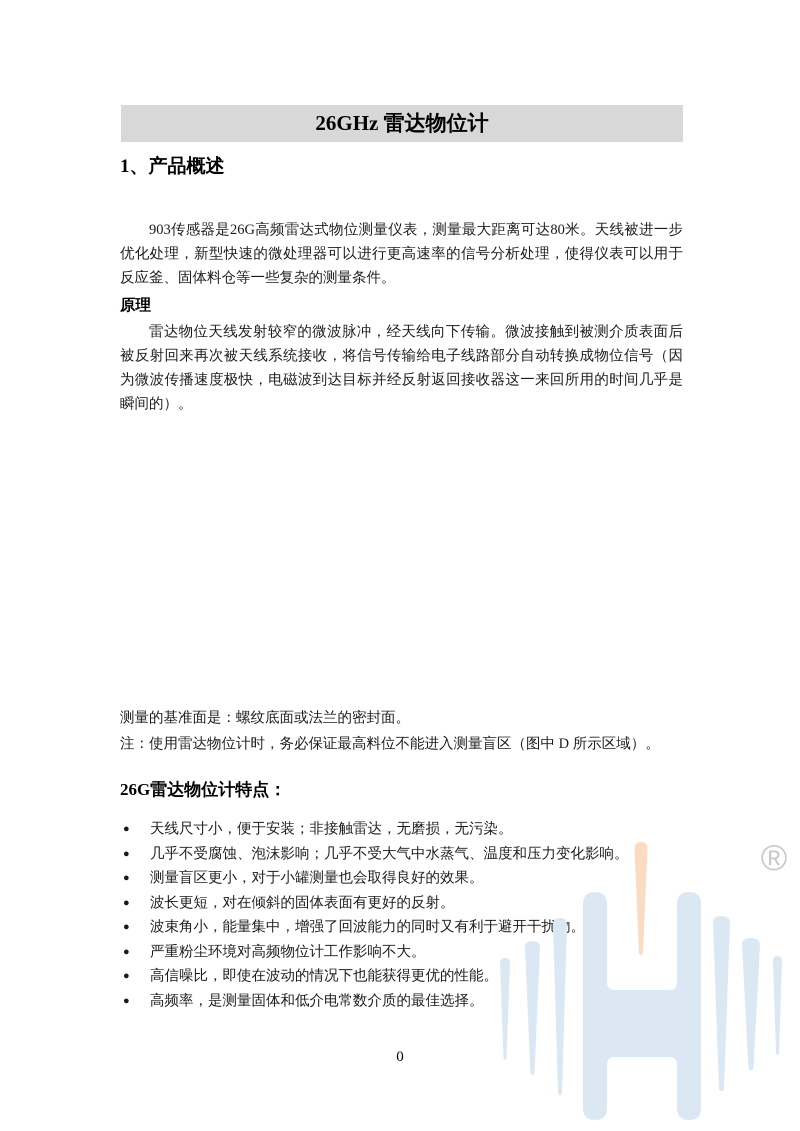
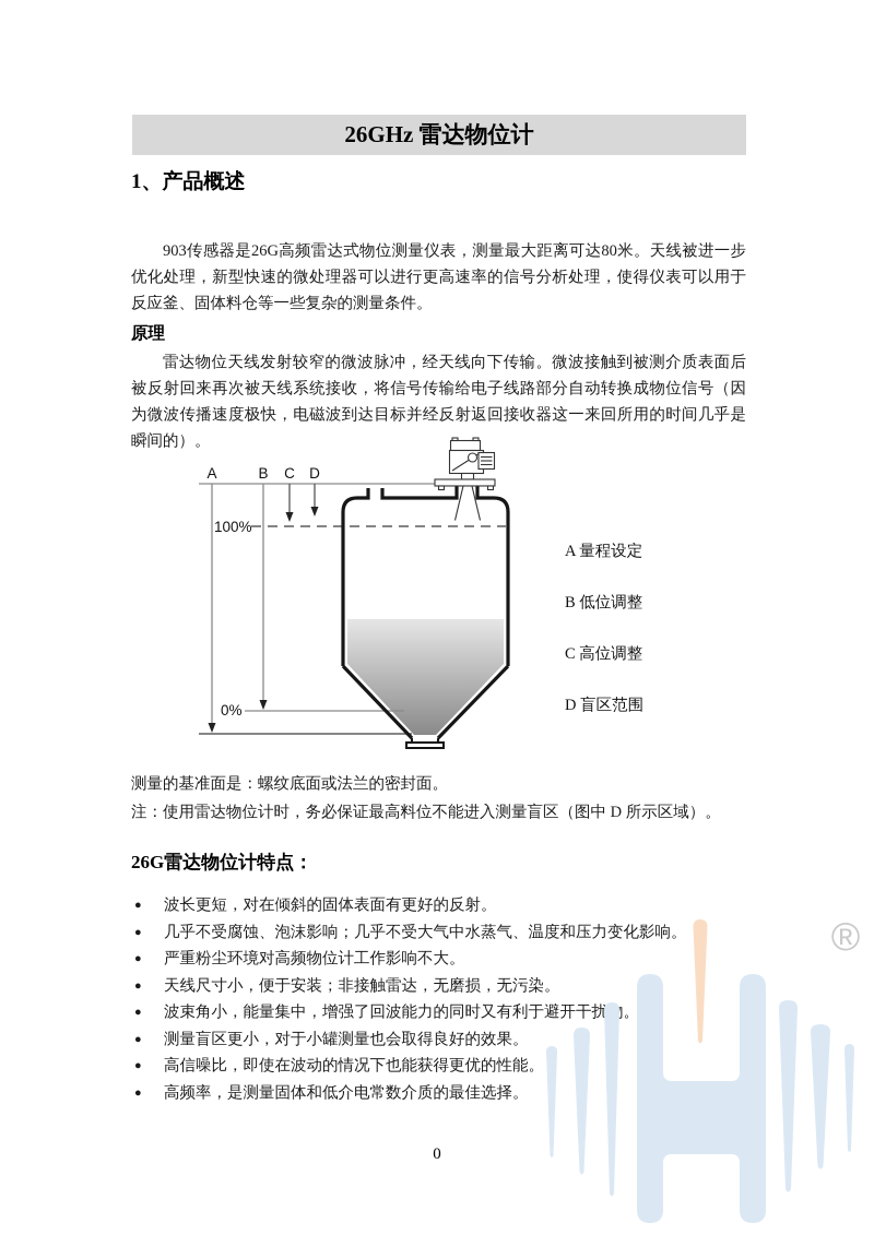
  26GHz 雷达物位计
  1、产品概述
  903传感器是26G高频雷达式物位测量仪表，测量最大距离可达80米。天线被进一步优化处理，新型快速的微处理器可以进行更高速率的信号分析处理，使得仪表可以用于反应釜、固体料仓等一些复杂的测量条件。
  原理
  雷达物位天线发射较窄的微波脉冲，经天线向下传输。微波接触到被测介质表面后被反射回来再次被天线系统接收，将信号传输给电子线路部分自动转换成物位信号（因为微波传播速度极快，电磁波到达目标并经反射返回接收器这一来回所用的时间几乎是瞬间的）。
+ A
+ B
+ C
+ D
+ 100%
+ 0%
+ A 量程设定
+ B 低位调整
+ C 高位调整
+ D 盲区范围
  测量的基准面是：螺纹底面或法兰的密封面。
  注：使用雷达物位计时，务必保证最高料位不能进入测量盲区（图中 D 所示区域）。
  26G雷达物位计特点：
  ●
- 天线尺寸小，便于安装；非接触雷达，无磨损，无污染。
+ 波长更短，对在倾斜的固体表面有更好的反射。
  ●
  几乎不受腐蚀、泡沫影响；几乎不受大气中水蒸气、温度和压力变化影响。
  ●
- 测量盲区更小，对于小罐测量也会取得良好的效果。
+ 严重粉尘环境对高频物位计工作影响不大。
  ●
- 波长更短，对在倾斜的固体表面有更好的反射。
+ 天线尺寸小，便于安装；非接触雷达，无磨损，无污染。
  ●
  波束角小，能量集中，增强了回波能力的同时又有利于避开干扰。
  ●
- 严重粉尘环境对高频物位计工作影响不大。
+ 测量盲区更小，对于小罐测量也会取得良好的效果。
  ●
  高信噪比，即使在波动的情况下也能获得更优的性能。
  ●
  高频率，是测量固体和低介电常数介质的最佳选择。
  0
  ®
